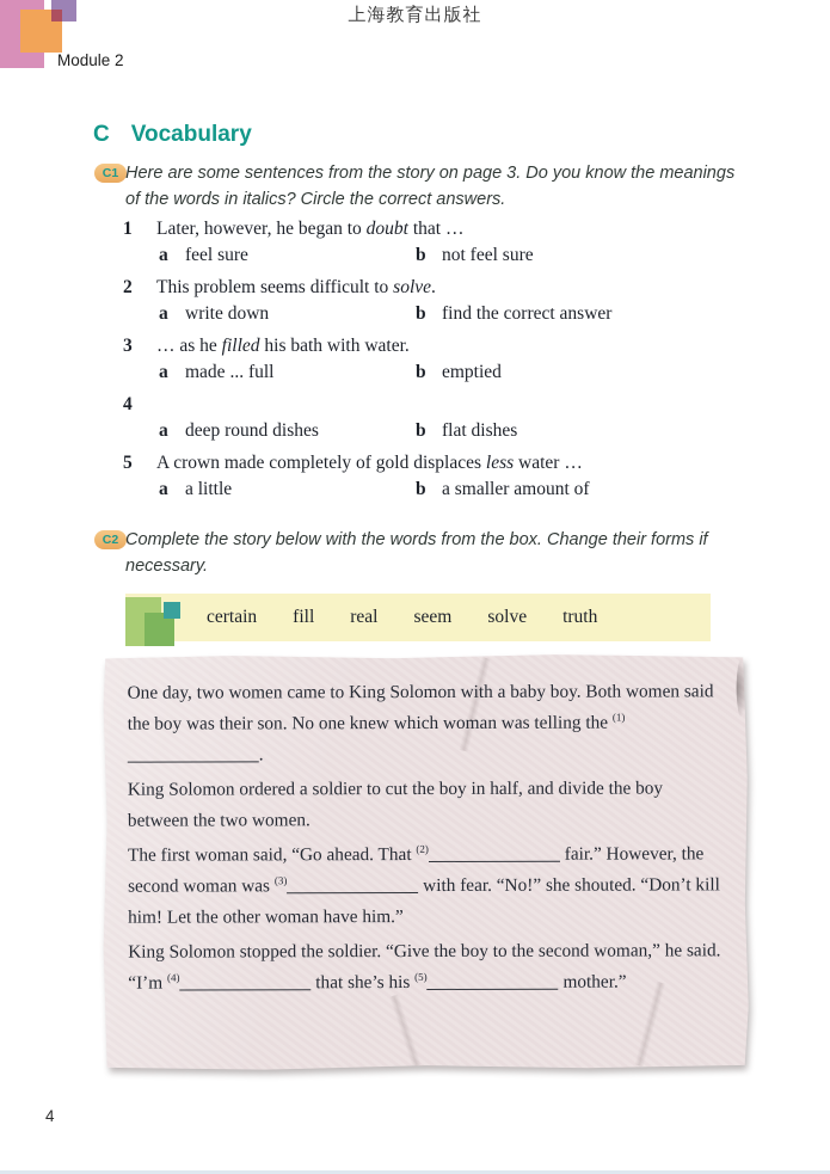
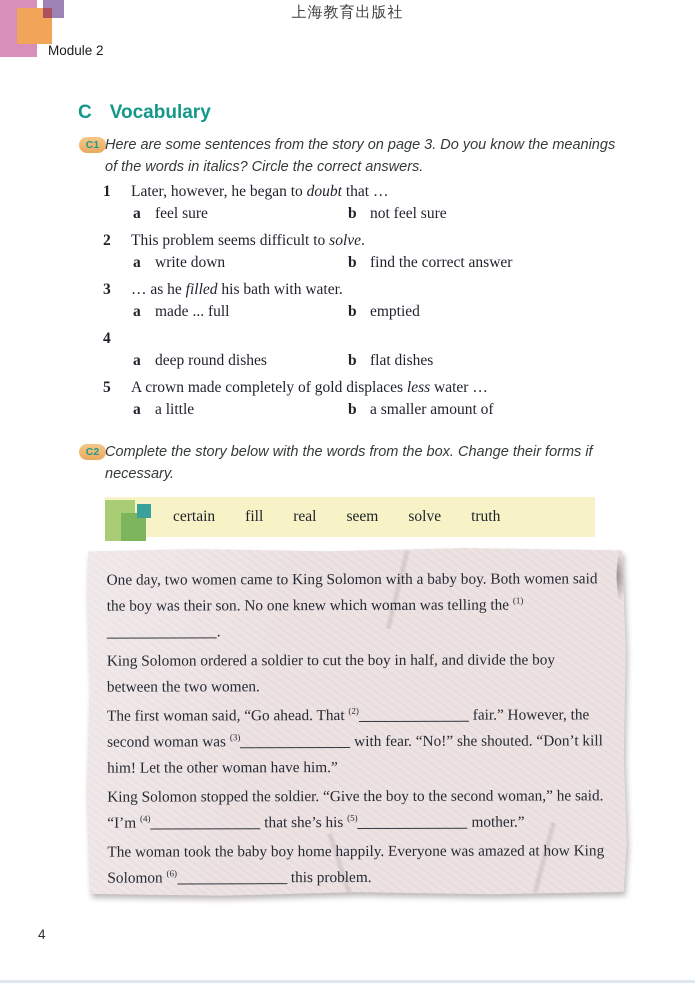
  上海教育出版社
  Module 2
  C
  Vocabulary
  C1
  Here are some sentences from the story on page 3. Do you know the meanings of the words in italics? Circle the correct answers.
  1
  Later, however, he began to doubt that …
  a
  feel sure
  b
  not feel sure
  2
  This problem seems difficult to solve.
  a
  write down
  b
  find the correct answer
  3
  … as he filled his bath with water.
  a
  made ... full
  b
  emptied
  4
  a
  deep round dishes
  b
  flat dishes
  5
  A crown made completely of gold displaces less water …
  a
  a little
  b
  a smaller amount of
  C2
  Complete the story below with the words from the box. Change their forms if necessary.
  certain
  fill
  real
  seem
  solve
  truth
  One day, two women came to King Solomon with a baby boy. Both women said the boy was their son. No one knew which woman was telling the (1).
  King Solomon ordered a soldier to cut the boy in half, and divide the boy between the two women.
  The first woman said, “Go ahead. That (2) fair.” However, the second woman was (3) with fear. “No!” she shouted. “Don’t kill him! Let the other woman have him.”
  King Solomon stopped the soldier. “Give the boy to the second woman,” he said. “I’m (4) that she’s his (5) mother.”
+ The woman took the baby boy home happily. Everyone was amazed at how King Solomon (6) this problem.
  4
